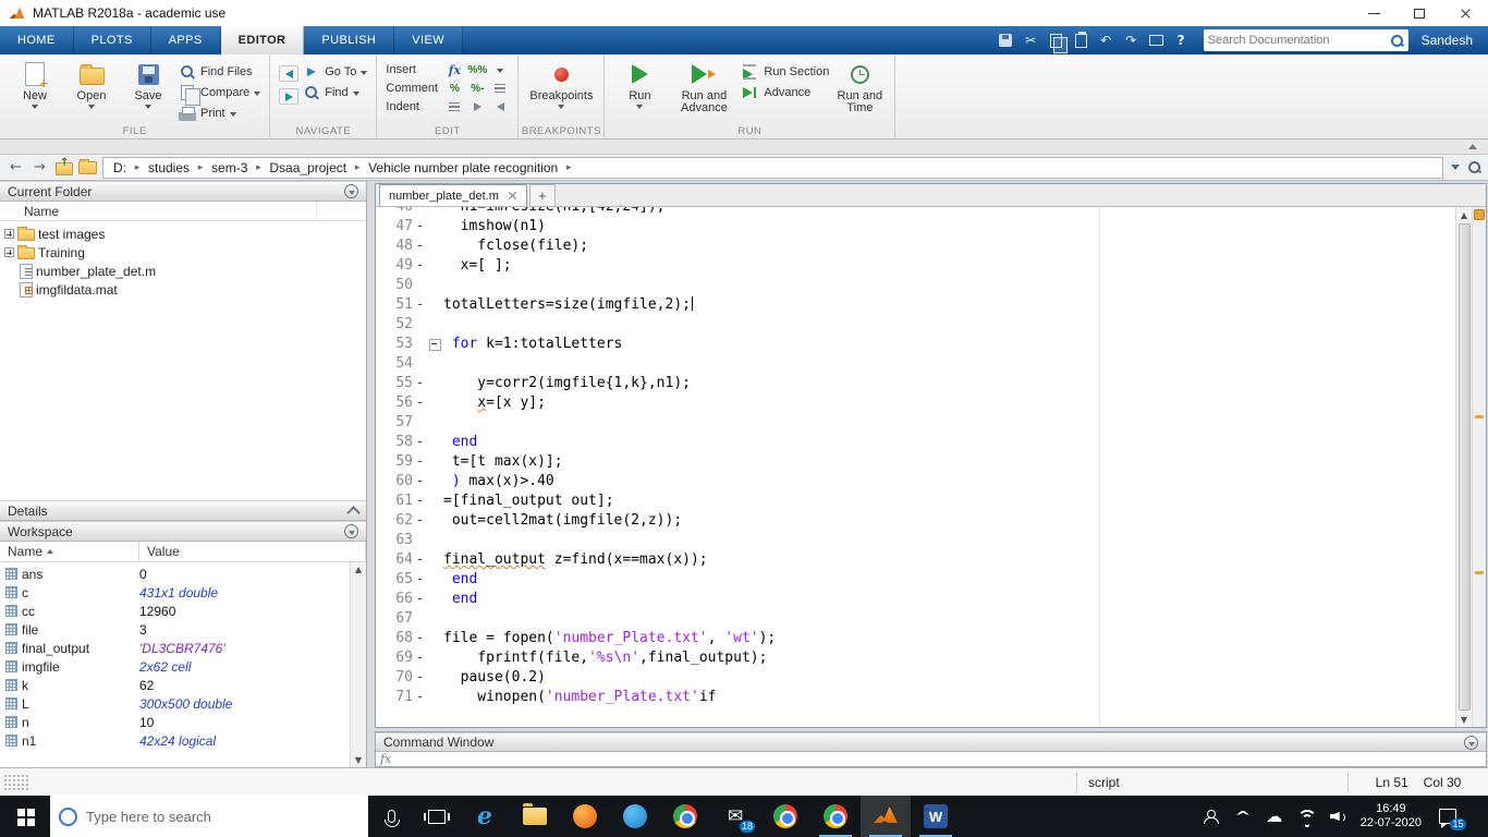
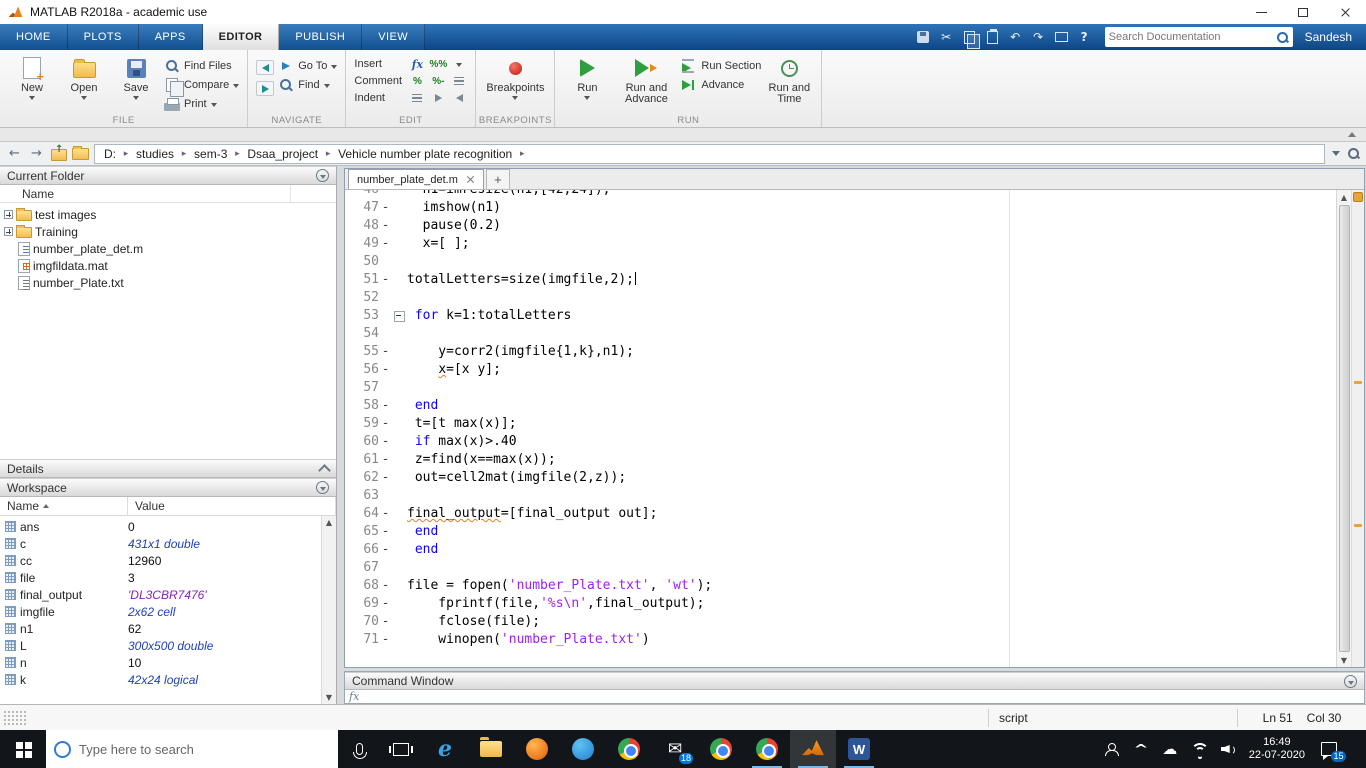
  MATLAB R2018a - academic use
  HOME
  PLOTS
  APPS
  EDITOR
  PUBLISH
  VIEW
  Search Documentation
  Sandesh
  New
  Open
  Save
  Find Files
  Compare
  Print
  FILE
  Go To
  Find
  NAVIGATE
  Insert
  fx
  %%
  Comment
  %
  %-
  Indent
  EDIT
  Breakpoints
  BREAKPOINTS
  Run
  Run and Advance
  Run Section
  Advance
  Run and Time
  RUN
  D:
  studies
  sem-3
  Dsaa_project
  Vehicle number plate recognition
  Current Folder
  Name
  test images
  Training
  number_plate_det.m
  imgfildata.mat
+ number_Plate.txt
  Details
  Workspace
  Name
  Value
  ans
  0
  c
  431x1 double
  cc
  12960
  file
  3
  final_output
  'DL3CBR7476'
  imgfile
  2x62 cell
- k
+ n1
  62
  L
  300x500 double
  n
  10
- n1
+ k
  42x24 logical
  ▲
  ▼
  number_plate_det.m
  46
  -
  n1=imresize(n1,[42,24]);
  47
  -
  imshow(n1)
  48
  -
- fclose(file);
+ pause(0.2)
  49
  -
  x=[ ];
  50
  51
  -
  totalLetters=size(imgfile,2);
  52
  53
  for k=1:totalLetters
  54
  55
  -
  y=corr2(imgfile{1,k},n1);
  56
  -
  x=[x y];
  57
  58
  -
  end
  59
  -
  t=[t max(x)];
  60
  -
- ) max(x)>.40
+ if max(x)>.40
  61
  -
- =[final_output out];
+ z=find(x==max(x));
  62
  -
  out=cell2mat(imgfile(2,z));
  63
  64
  -
- final_output z=find(x==max(x));
+ final_output=[final_output out];
  65
  -
  end
  66
  -
  end
  67
  68
  -
  file = fopen('number_Plate.txt', 'wt');
  69
  -
  fprintf(file,'%s\n',final_output);
  70
  -
- pause(0.2)
+ fclose(file);
  71
  -
- winopen('number_Plate.txt'if
+ winopen('number_Plate.txt')
  ▲
  ▼
  Command Window
  fx
  script
  Ln 51
  Col 30
  Type here to search
  18
  16:49
  22-07-2020
  15
